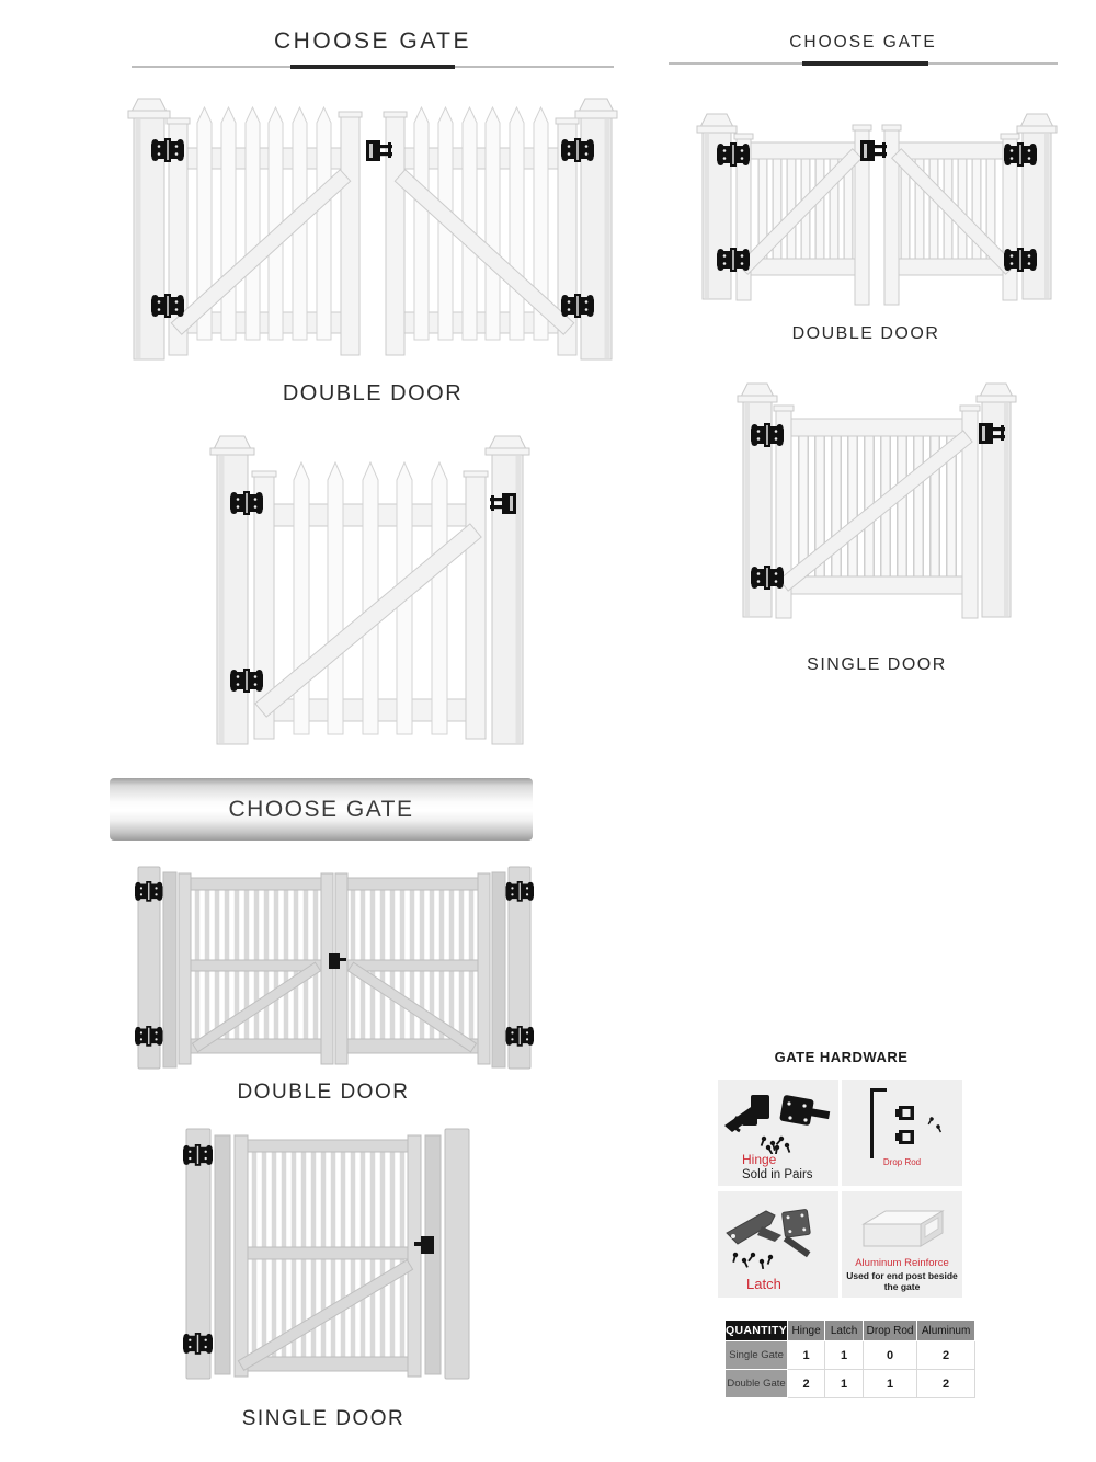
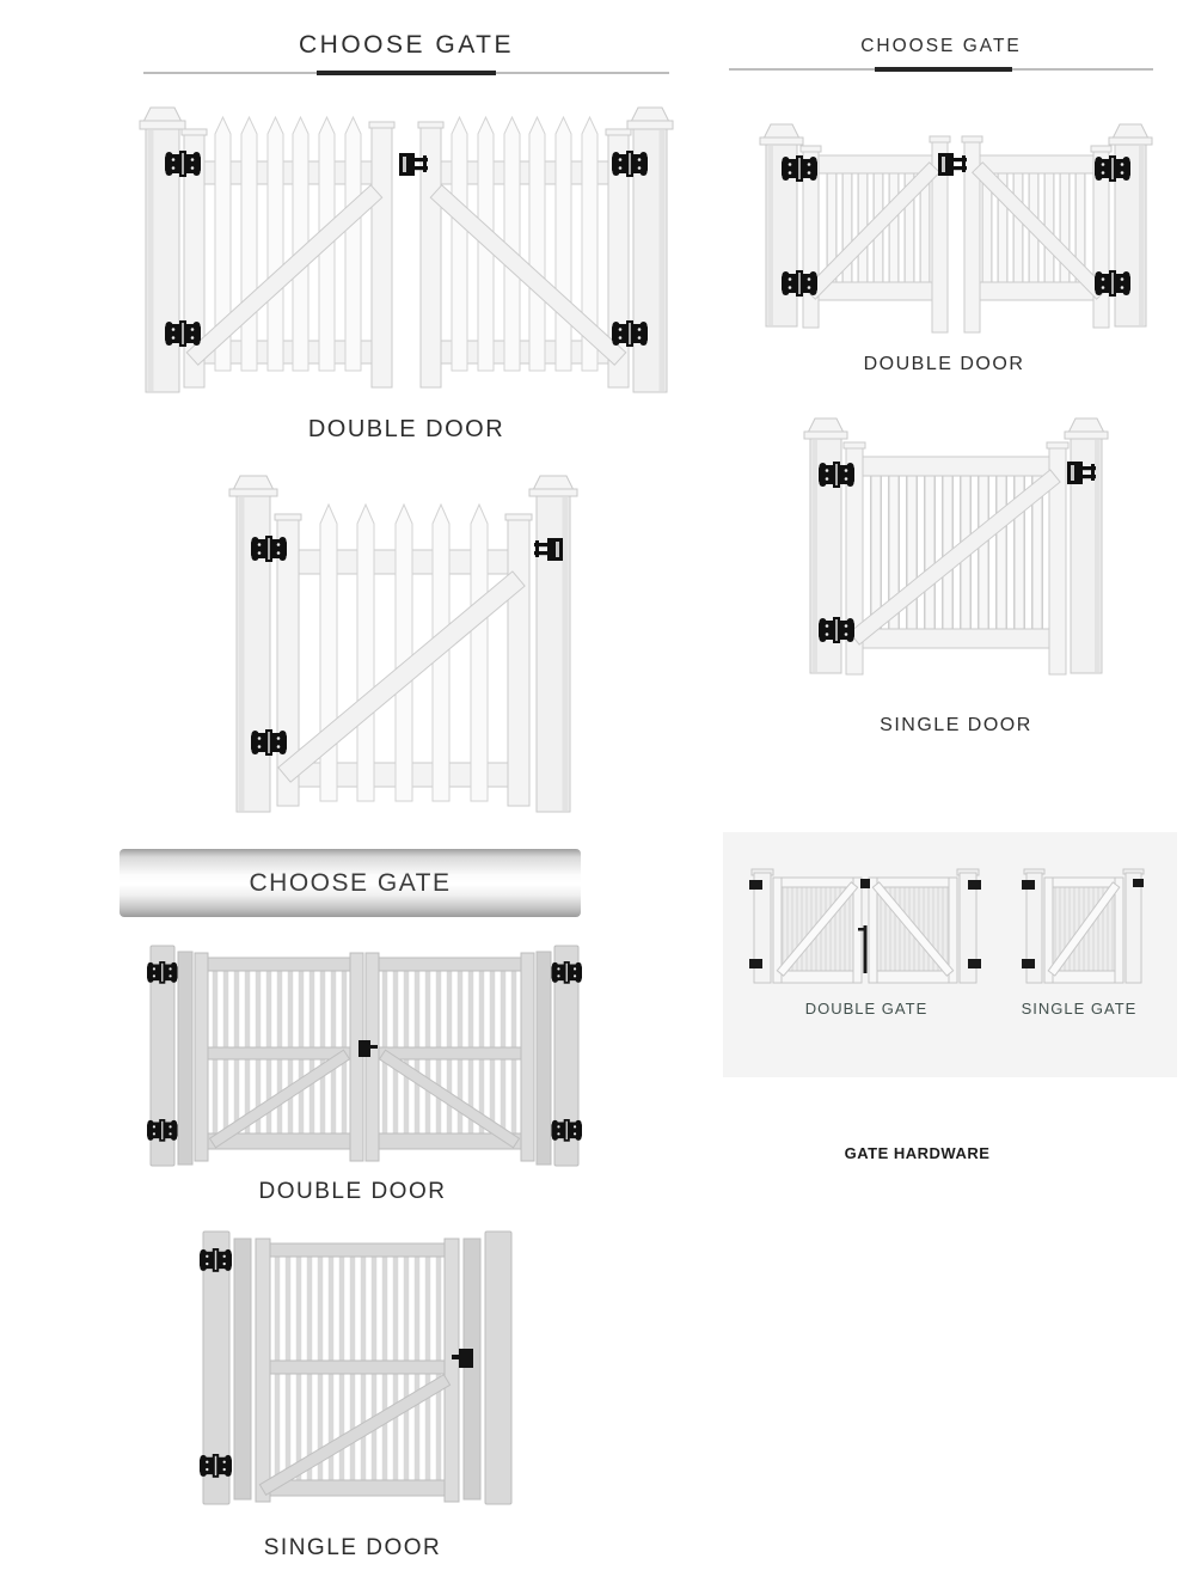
  CHOOSE GATE
  DOUBLE DOOR
  CHOOSE GATE
  DOUBLE DOOR
  SINGLE DOOR
  CHOOSE GATE
  DOUBLE DOOR
  SINGLE DOOR
+ DOUBLE GATE
+ SINGLE GATE
  GATE HARDWARE
- Hinge
- Sold in Pairs
- Drop Rod
- Latch
- Aluminum Reinforce
- Used for end post beside the gate
- QUANTITY	Hinge	Latch	Drop Rod	Aluminum
- Single Gate	1	1	0	2
- Double Gate	2	1	1	2
